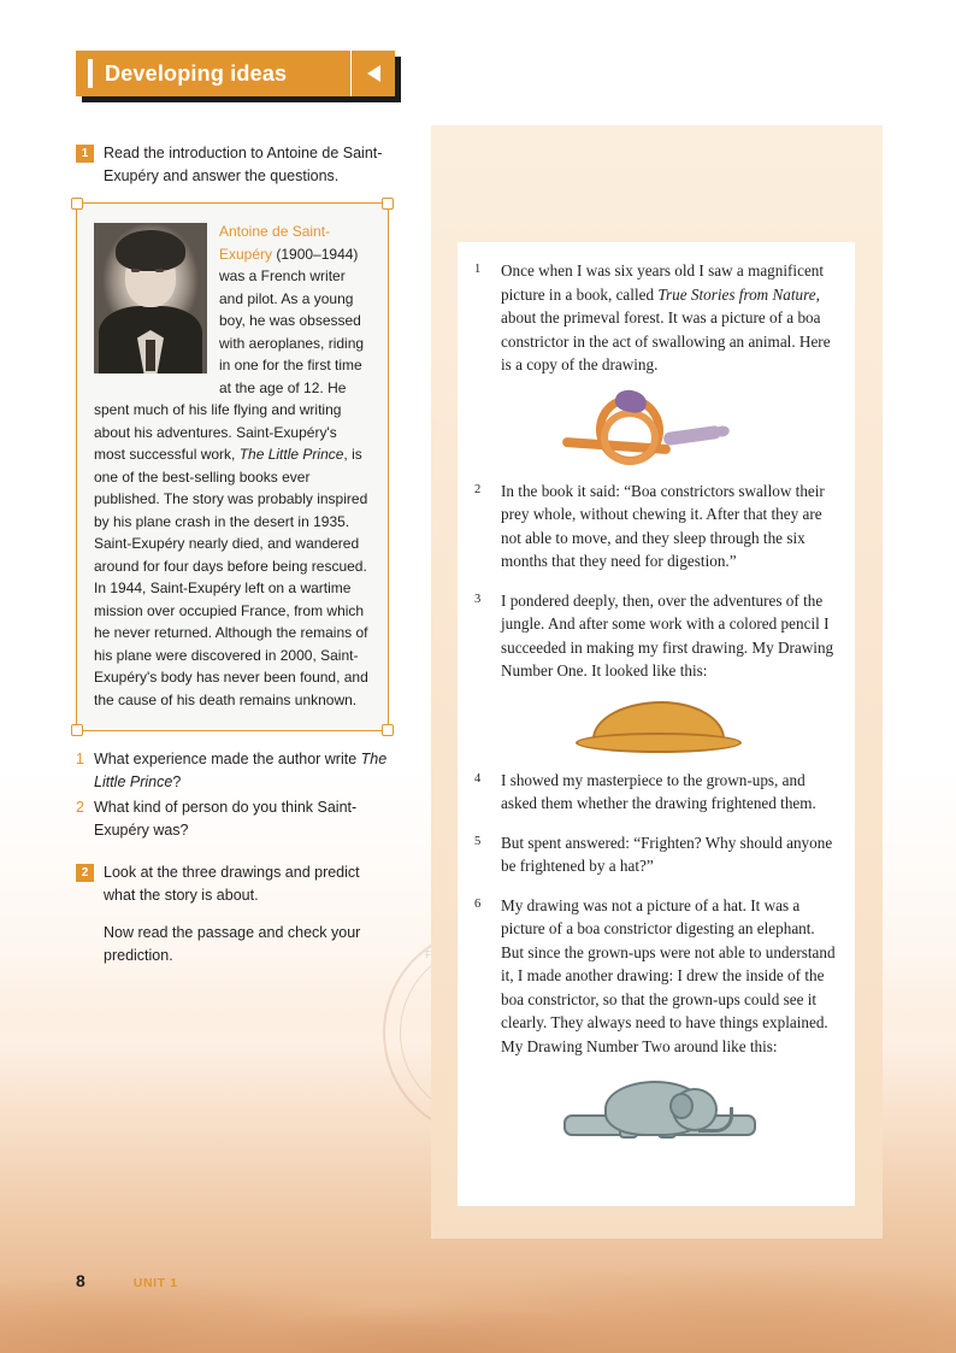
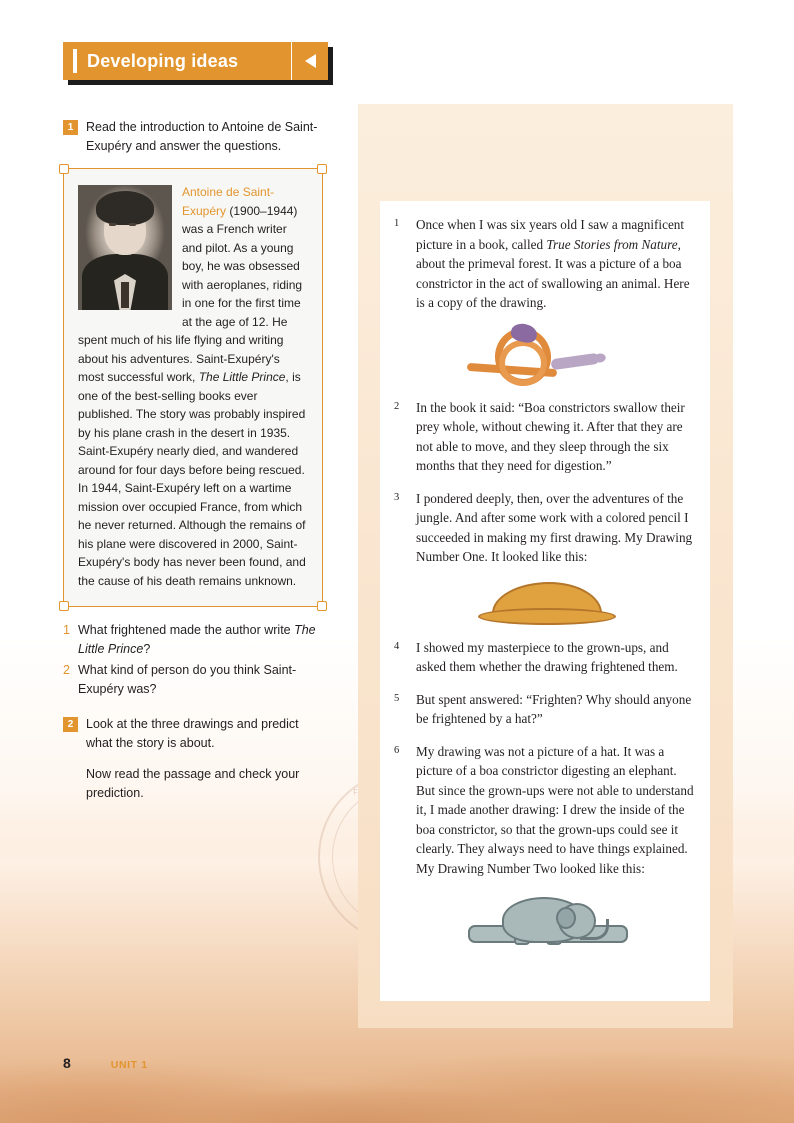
  Developing ideas
  1
  Read the introduction to Antoine de Saint-Exupéry and answer the questions.
  Antoine de Saint-Exupéry (1900–1944) was a French writer and pilot. As a young boy, he was obsessed with aeroplanes, riding in one for the first time at the age of 12. He spent much of his life flying and writing about his adventures. Saint-Exupéry's most successful work, The Little Prince, is one of the best-selling books ever published. The story was probably inspired by his plane crash in the desert in 1935. Saint-Exupéry nearly died, and wandered around for four days before being rescued. In 1944, Saint-Exupéry left on a wartime mission over occupied France, from which he never returned. Although the remains of his plane were discovered in 2000, Saint-Exupéry's body has never been found, and the cause of his death remains unknown.
  1
- What experience made the author write The Little Prince?
+ What frightened made the author write The Little Prince?
  2
  What kind of person do you think Saint-Exupéry was?
  2
  Look at the three drawings and predict what the story is about.
  Now read the passage and check your prediction.
  1
  Once when I was six years old I saw a magnificent picture in a book, called True Stories from Nature, about the primeval forest. It was a picture of a boa constrictor in the act of swallowing an animal. Here is a copy of the drawing.
  2
  In the book it said: “Boa constrictors swallow their prey whole, without chewing it. After that they are not able to move, and they sleep through the six months that they need for digestion.”
  3
  I pondered deeply, then, over the adventures of the jungle. And after some work with a colored pencil I succeeded in making my first drawing. My Drawing Number One. It looked like this:
  4
  I showed my masterpiece to the grown-ups, and asked them whether the drawing frightened them.
  5
  But spent answered: “Frighten? Why should anyone be frightened by a hat?”
  6
- My drawing was not a picture of a hat. It was a picture of a boa constrictor digesting an elephant. But since the grown-ups were not able to understand it, I made another drawing: I drew the inside of the boa constrictor, so that the grown-ups could see it clearly. They always need to have things explained. My Drawing Number Two around like this:
+ My drawing was not a picture of a hat. It was a picture of a boa constrictor digesting an elephant. But since the grown-ups were not able to understand it, I made another drawing: I drew the inside of the boa constrictor, so that the grown-ups could see it clearly. They always need to have things explained. My Drawing Number Two looked like this:
  8
  UNIT 1
